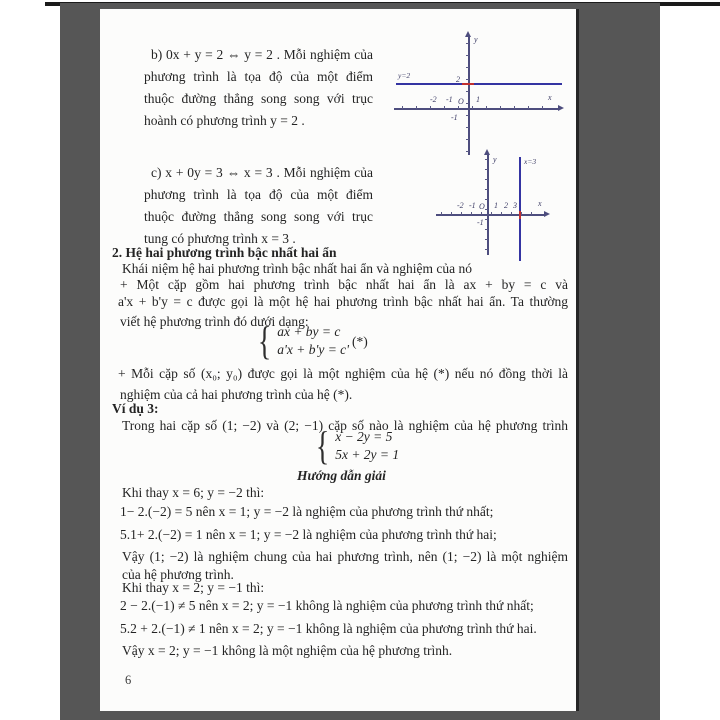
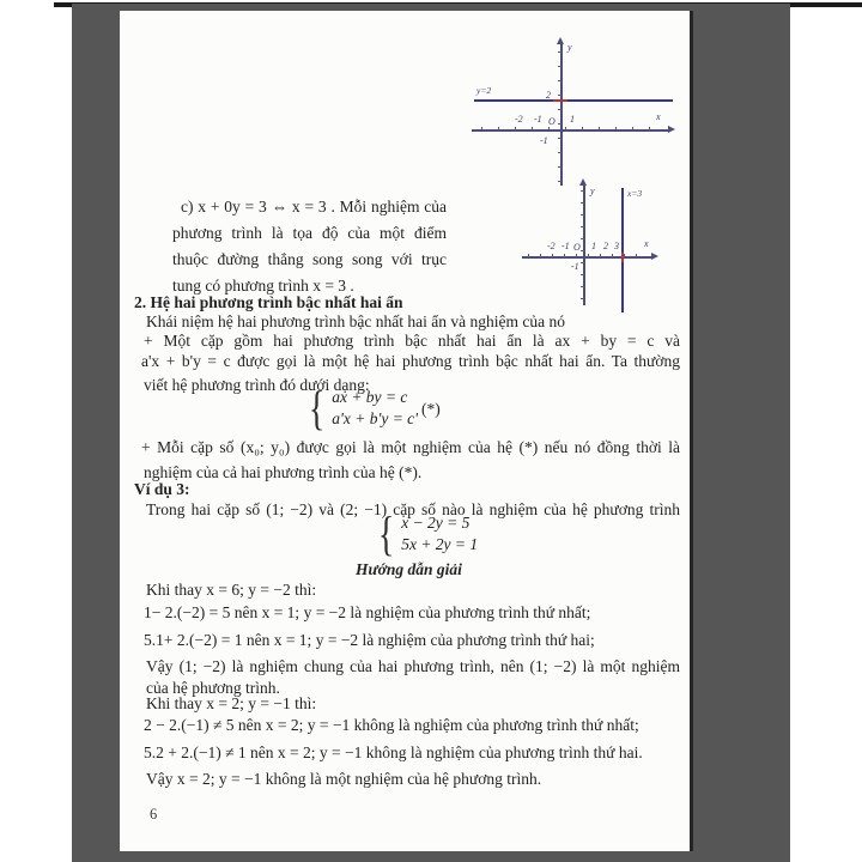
- b) 0x + y = 2 ⇔ y = 2 . Mỗi nghiệm của phương trình là tọa độ của một điểm thuộc đường thẳng song song với trục hoành có phương trình y = 2 .
  y
  y=2
  2
  -2
  -1
  O
  1
  x
  -1
  c) x + 0y = 3 ⇔ x = 3 . Mỗi nghiệm của phương trình là tọa độ của một điểm thuộc đường thẳng song song với trục tung có phương trình x = 3 .
  y
  x=3
  -2
  -1
  O
  1
  2
  3
  x
  -1
  2. Hệ hai phương trình bậc nhất hai ẩn
  Khái niệm hệ hai phương trình bậc nhất hai ẩn và nghiệm của nó
  + Một cặp gồm hai phương trình bậc nhất hai ẩn là ax + by = c và
  a'x + b'y = c được gọi là một hệ hai phương trình bậc nhất hai ẩn. Ta thường
  viết hệ phương trình đó dưới dạng:
  {
  ax + by = c
  a'x + b'y = c'
  (*)
  + Mỗi cặp số (x₀; y₀) được gọi là một nghiệm của hệ (*) nếu nó đồng thời là
  nghiệm của cả hai phương trình của hệ (*).
  Ví dụ 3:
  Trong hai cặp số (1; −2) và (2; −1) cặp số nào là nghiệm của hệ phương trình
  {
  x − 2y = 5
  5x + 2y = 1
  Hướng dẫn giải
  Khi thay x = 6; y = −2 thì:
  1− 2.(−2) = 5 nên x = 1; y = −2 là nghiệm của phương trình thứ nhất;
  5.1+ 2.(−2) = 1 nên x = 1; y = −2 là nghiệm của phương trình thứ hai;
  Vậy (1; −2) là nghiệm chung của hai phương trình, nên (1; −2) là một nghiệm
  của hệ phương trình.
  Khi thay x = 2; y = −1 thì:
  2 − 2.(−1) ≠ 5 nên x = 2; y = −1 không là nghiệm của phương trình thứ nhất;
  5.2 + 2.(−1) ≠ 1 nên x = 2; y = −1 không là nghiệm của phương trình thứ hai.
  Vậy x = 2; y = −1 không là một nghiệm của hệ phương trình.
  6
